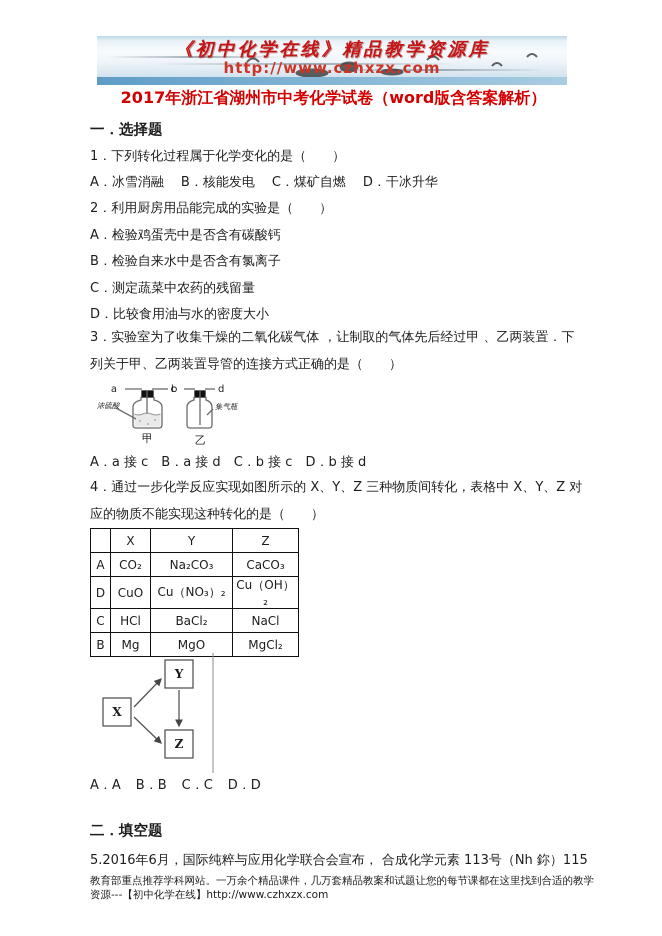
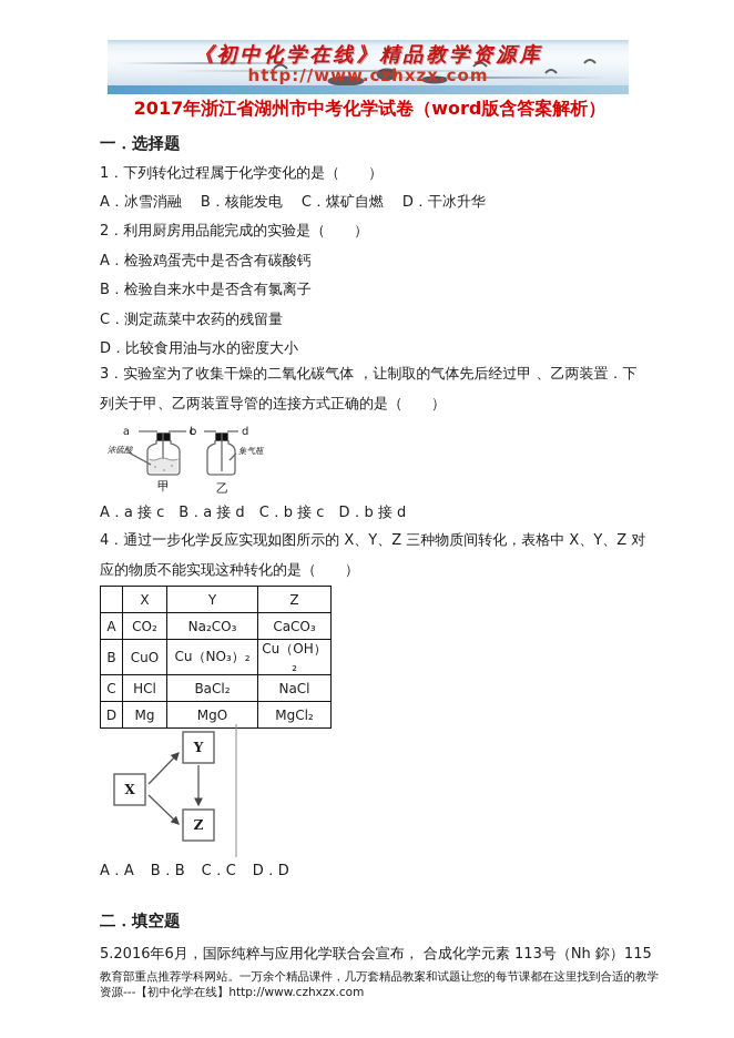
  《初中化学在线》精品教学资源库
  http://www.czhxzx.com
  2017年浙江省湖州市中考化学试卷（word版含答案解析）
  一．选择题
  1．下列转化过程属于化学变化的是（ ）
  A．冰雪消融
  B．核能发电
  C．煤矿自燃
  D．干冰升华
  2．利用厨房用品能完成的实验是（ ）
  A．检验鸡蛋壳中是否含有碳酸钙
  B．检验自来水中是否含有氯离子
  C．测定蔬菜中农药的残留量
  D．比较食用油与水的密度大小
  3．实验室为了收集干燥的二氧化碳气体 ，让制取的气体先后经过甲 、乙两装置．下
  列关于甲、乙两装置导管的连接方式正确的是（ ）
  a
  b
  c
  d
  浓硫酸
  集气瓶
  甲
  乙
  A．a 接 c
  B．a 接 d
  C．b 接 c
  D．b 接 d
  4．通过一步化学反应实现如图所示的 X、Y、Z 三种物质间转化，表格中 X、Y、Z 对
  应的物质不能实现这种转化的是（ ）
  	X	Y	Z
  A	CO₂	Na₂CO₃	CaCO₃
- D	CuO	Cu（NO₃）₂	Cu（OH）₂
+ B	CuO	Cu（NO₃）₂	Cu（OH）₂
  C	HCl	BaCl₂	NaCl
- B	Mg	MgO	MgCl₂
+ D	Mg	MgO	MgCl₂
  X
  Y
  Z
  A．A
  B．B
  C．C
  D．D
  二．填空题
  5.2016年6月，国际纯粹与应用化学联合会宣布， 合成化学元素 113号（Nh 鉨）115
  教育部重点推荐学科网站。一万余个精品课件，几万套精品教案和试题让您的每节课都在这里找到合适的教学
  资源---【初中化学在线】http://www.czhxzx.com
